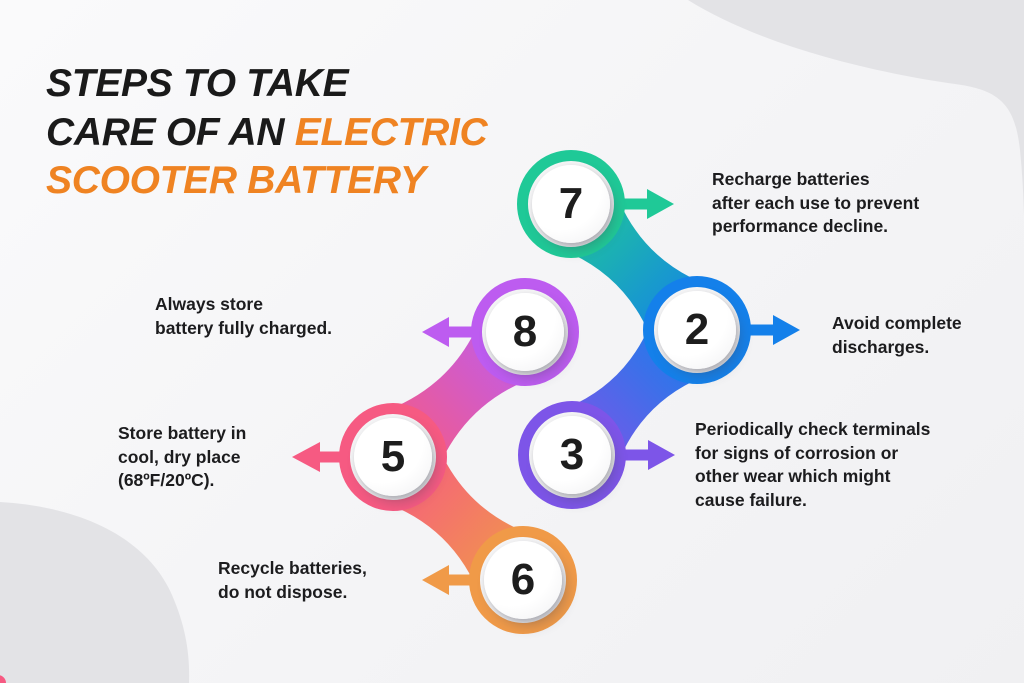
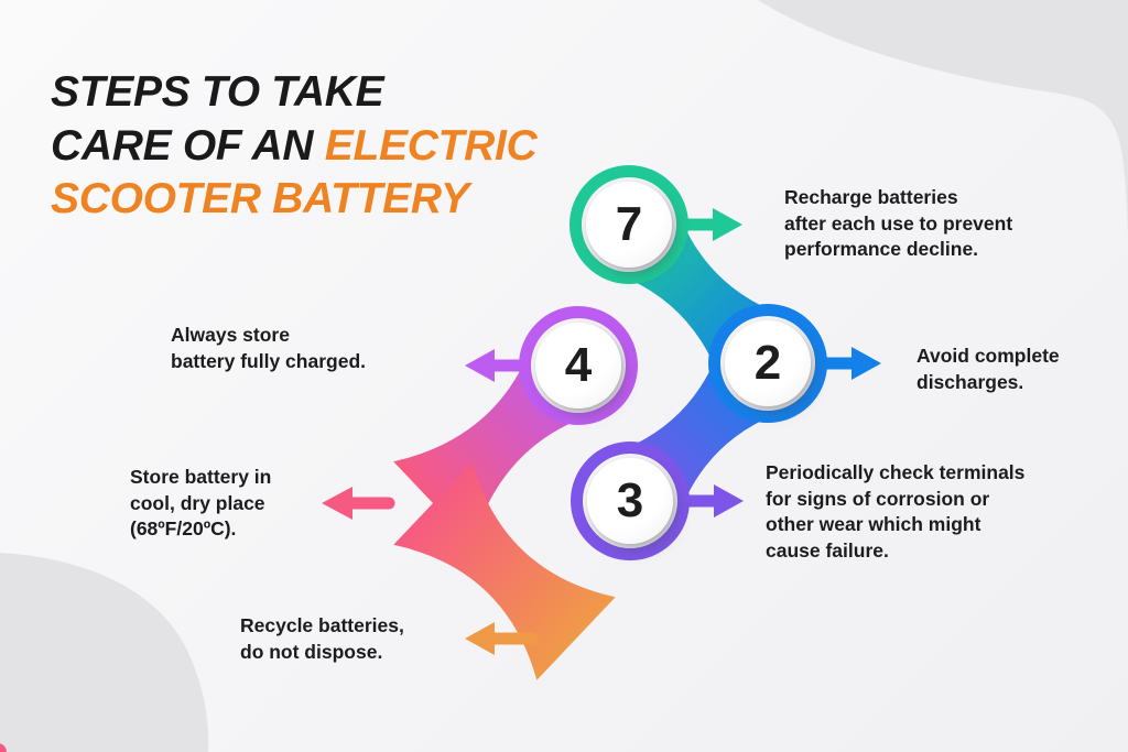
  STEPS TO TAKE
  CARE OF AN ELECTRIC
  SCOOTER BATTERY
  7
  2
  3
- 8
+ 4
- 5
- 6
  Recharge batteries
  after each use to prevent
  performance decline.
  Avoid complete
  discharges.
  Periodically check terminals
  for signs of corrosion or
  other wear which might
  cause failure.
  Always store
  battery fully charged.
  Store battery in
  cool, dry place
  (68ºF/20ºC).
  Recycle batteries,
  do not dispose.
